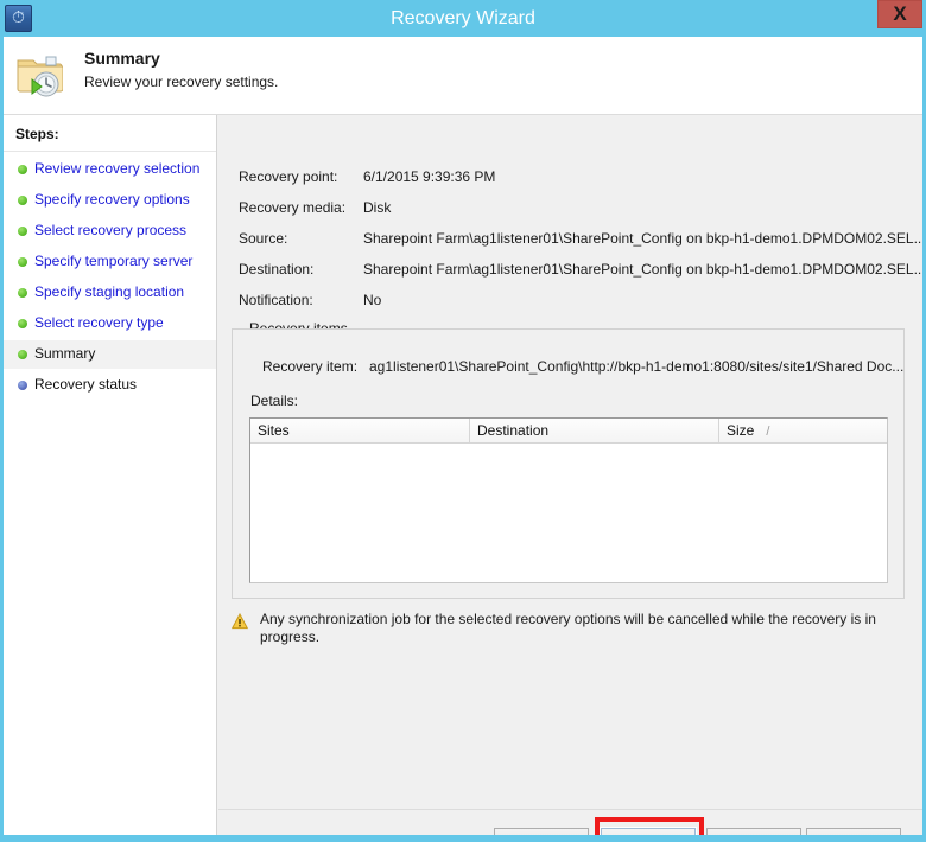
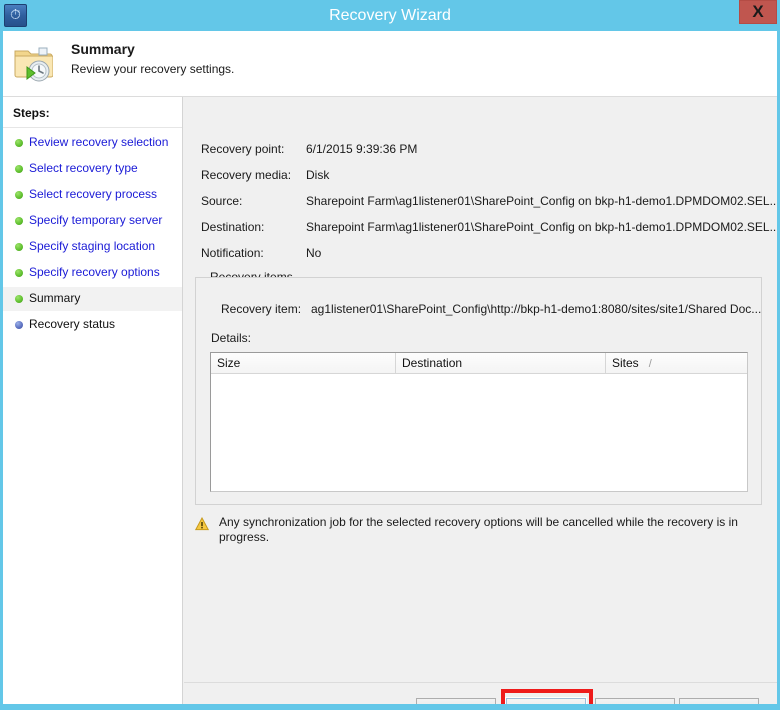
  ⏱
  Recovery Wizard
  X
  Summary
  Review your recovery settings.
  Steps:
  Review recovery selection
- Specify recovery options
+ Select recovery type
  Select recovery process
  Specify temporary server
  Specify staging location
- Select recovery type
+ Specify recovery options
  Summary
  Recovery status
  Recovery point:
  6/1/2015 9:39:36 PM
  Recovery media:
  Disk
  Source:
  Sharepoint Farm\ag1listener01\SharePoint_Config on bkp-h1-demo1.DPMDOM02.SEL..
  Destination:
  Sharepoint Farm\ag1listener01\SharePoint_Config on bkp-h1-demo1.DPMDOM02.SEL..
  Notification:
  No
  Recovery item:
  ag1listener01\SharePoint_Config\http://bkp-h1-demo1:8080/sites/site1/Shared Doc...
  Details:
- Sites
+ Size
  Destination
- Size /
+ Sites /
  Any synchronization job for the selected recovery options will be cancelled while the recovery is in progress.
